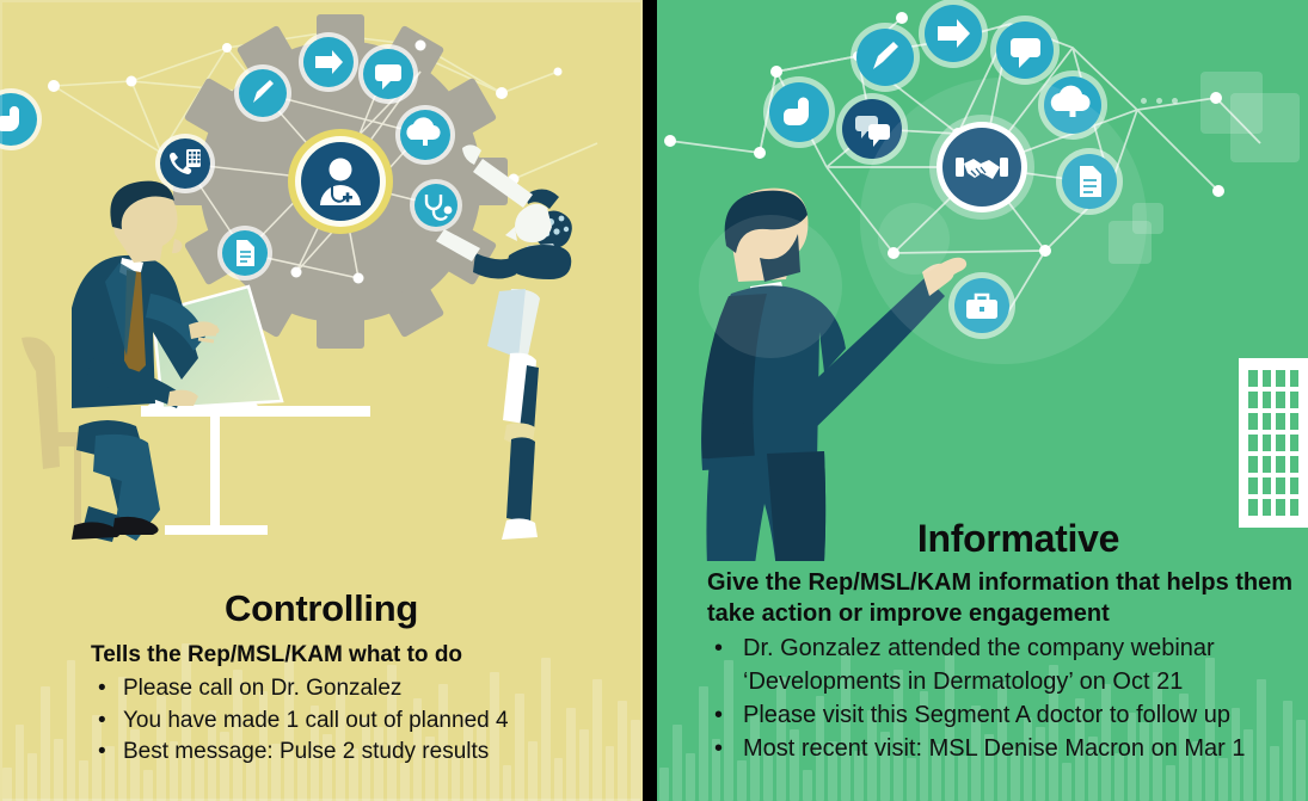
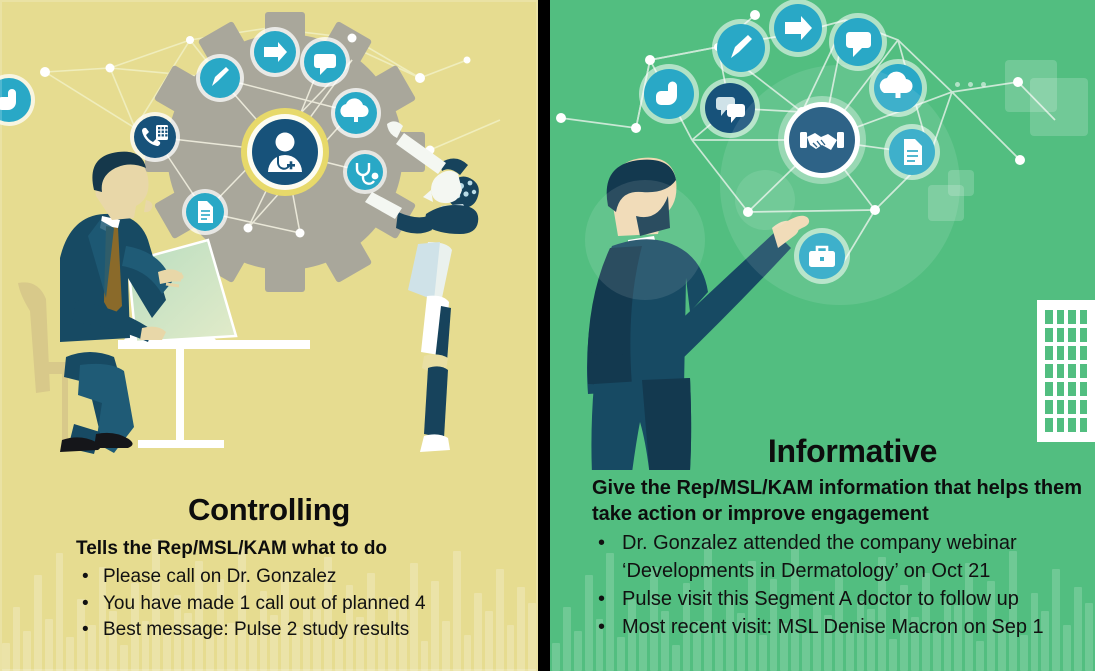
  Controlling
  Tells the Rep/MSL/KAM what to do
  •
  Please call on Dr. Gonzalez
  •
  You have made 1 call out of planned 4
  •
  Best message: Pulse 2 study results
  Informative
  Give the Rep/MSL/KAM information that helps them take action or improve engagement
  •
  Dr. Gonzalez attended the company webinar ‘Developments in Dermatology’ on Oct 21
  •
- Please visit this Segment A doctor to follow up
+ Pulse visit this Segment A doctor to follow up
  •
- Most recent visit: MSL Denise Macron on Mar 1
+ Most recent visit: MSL Denise Macron on Sep 1
